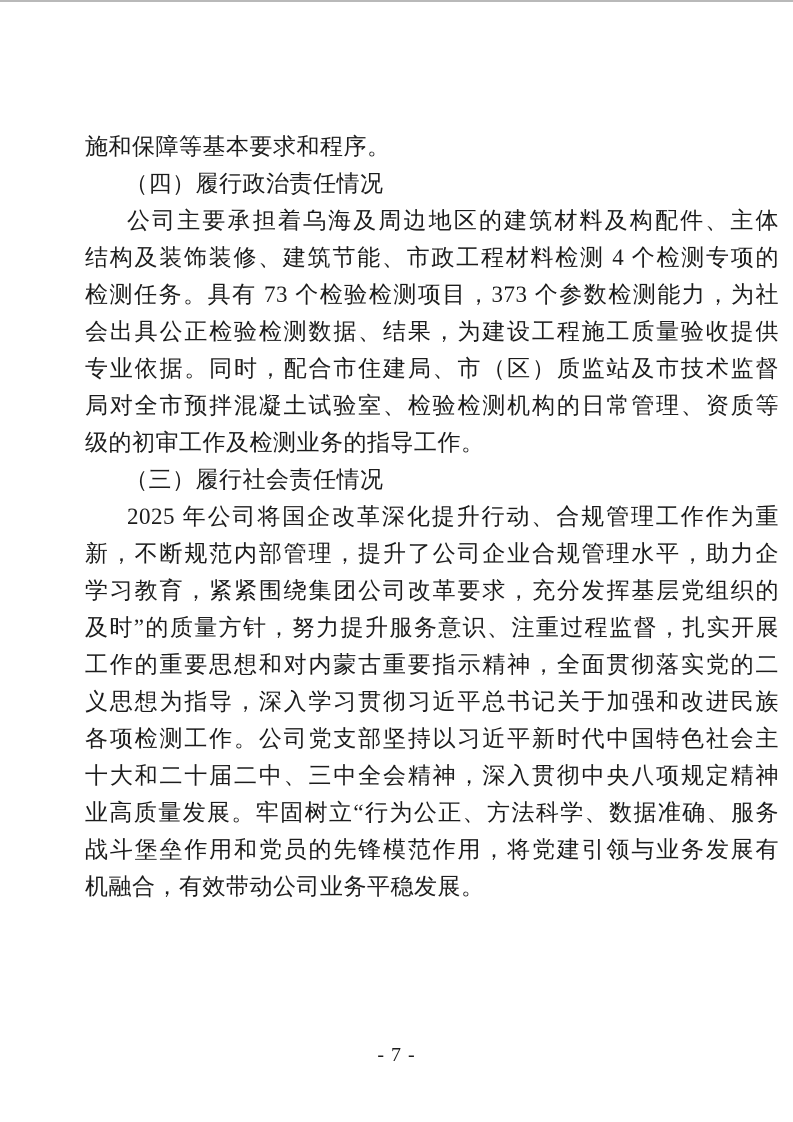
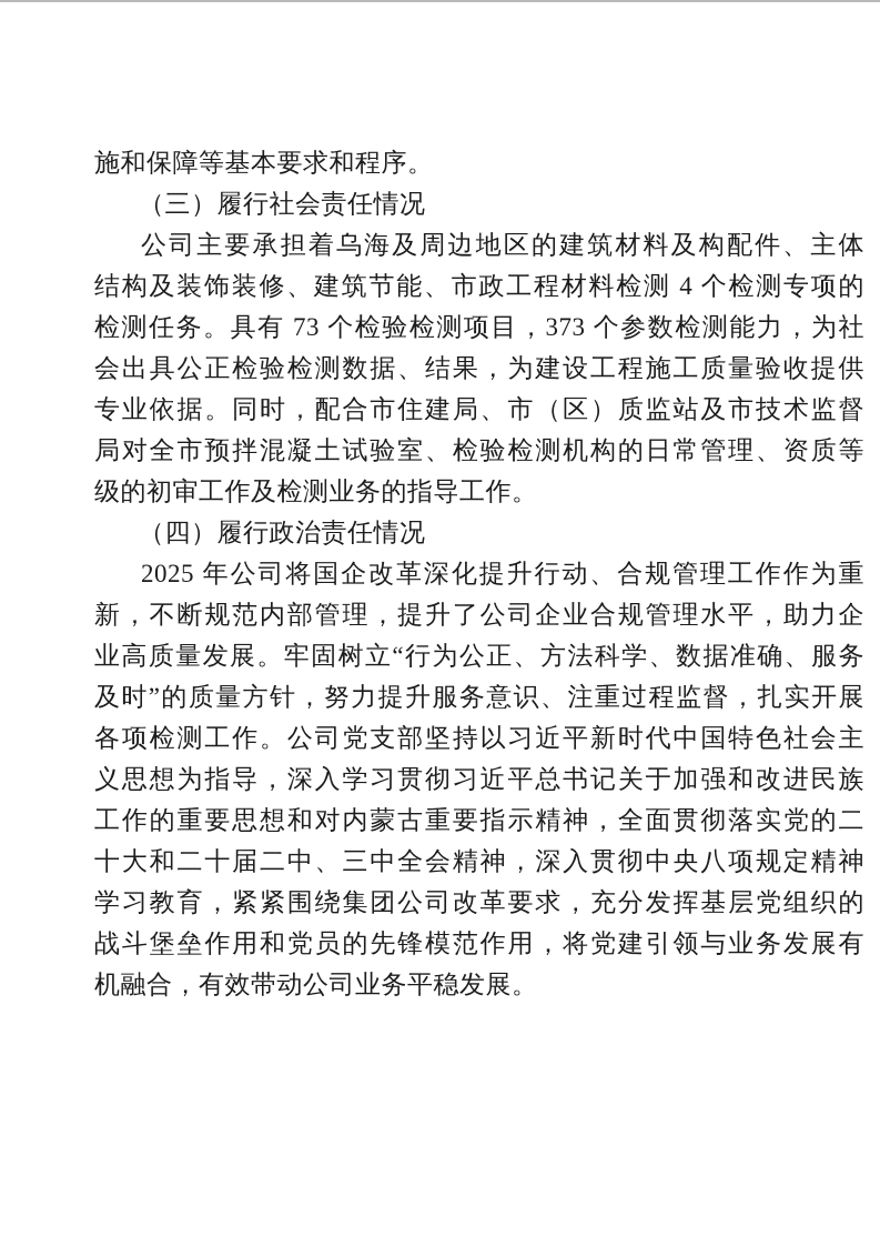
  施和保障等基本要求和程序。
- （四）履行政治责任情况
+ （三）履行社会责任情况
  公司主要承担着乌海及周边地区的建筑材料及构配件、主体
  结构及装饰装修、建筑节能、市政工程材料检测 4 个检测专项的
  检测任务。具有 73 个检验检测项目，373 个参数检测能力，为社
  会出具公正检验检测数据、结果，为建设工程施工质量验收提供
  专业依据。同时，配合市住建局、市（区）质监站及市技术监督
  局对全市预拌混凝土试验室、检验检测机构的日常管理、资质等
  级的初审工作及检测业务的指导工作。
- （三）履行社会责任情况
+ （四）履行政治责任情况
  2025 年公司将国企改革深化提升行动、合规管理工作作为重
  新，不断规范内部管理，提升了公司企业合规管理水平，助力企
- 学习教育，紧紧围绕集团公司改革要求，充分发挥基层党组织的
+ 业高质量发展。牢固树立“行为公正、方法科学、数据准确、服务
  及时”的质量方针，努力提升服务意识、注重过程监督，扎实开展
- 工作的重要思想和对内蒙古重要指示精神，全面贯彻落实党的二
+ 各项检测工作。公司党支部坚持以习近平新时代中国特色社会主
  义思想为指导，深入学习贯彻习近平总书记关于加强和改进民族
- 各项检测工作。公司党支部坚持以习近平新时代中国特色社会主
+ 工作的重要思想和对内蒙古重要指示精神，全面贯彻落实党的二
  十大和二十届二中、三中全会精神，深入贯彻中央八项规定精神
- 业高质量发展。牢固树立“行为公正、方法科学、数据准确、服务
+ 学习教育，紧紧围绕集团公司改革要求，充分发挥基层党组织的
  战斗堡垒作用和党员的先锋模范作用，将党建引领与业务发展有
  机融合，有效带动公司业务平稳发展。
- - 7 -
